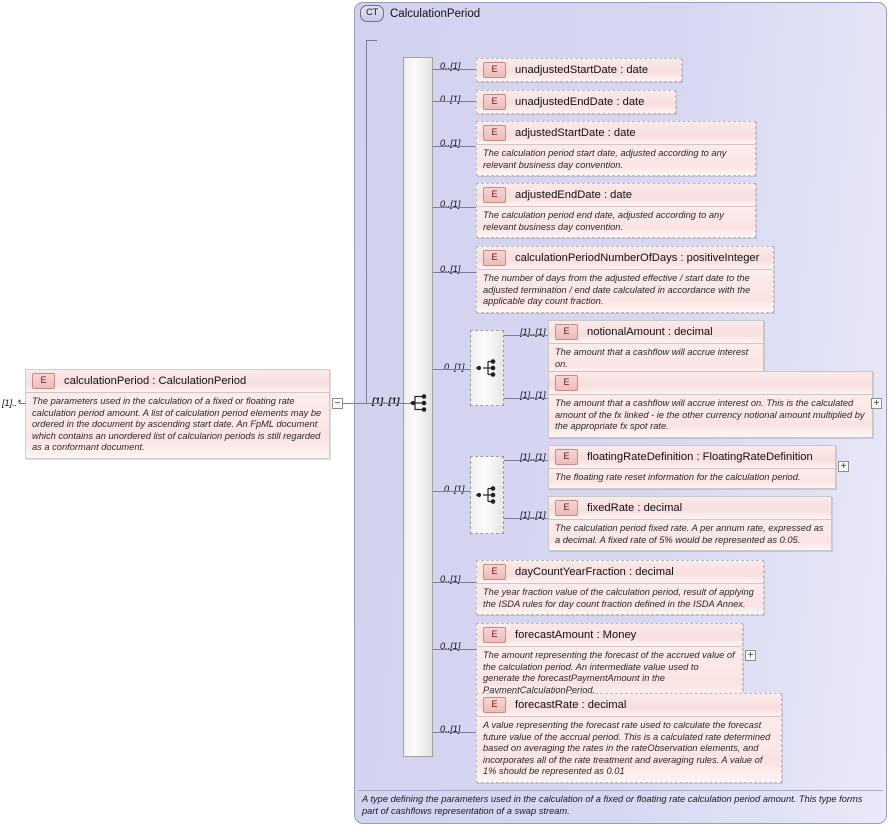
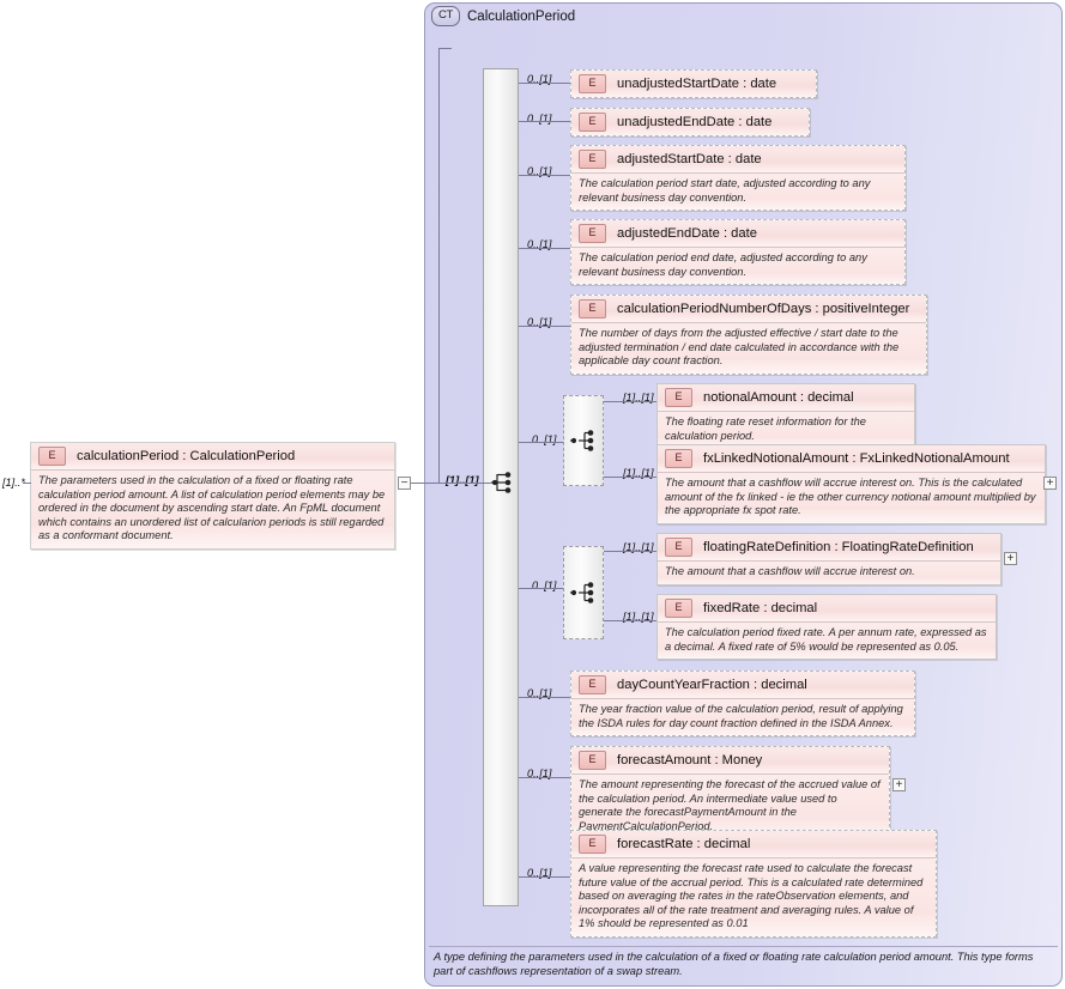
  CT
  CalculationPeriod
  [1]..[1]
  E
  calculationPeriod : CalculationPeriod
  The parameters used in the calculation of a fixed or floating rate calculation period amount. A list of calculation period elements may be ordered in the document by ascending start date. An FpML document which contains an unordered list of calcularion periods is still regarded as a conformant document.
  [1]..
  −
  0..[1]
  0..[1]
  E
  unadjustedStartDate : date
  0..[1]
  E
  unadjustedEndDate : date
  0..[1]
  E
  adjustedStartDate : date
  The calculation period start date, adjusted according to any relevant business day convention.
  0..[1]
  E
  adjustedEndDate : date
  The calculation period end date, adjusted according to any relevant business day convention.
  0..[1]
  E
  calculationPeriodNumberOfDays : positiveInteger
  The number of days from the adjusted effective / start date to the adjusted termination / end date calculated in accordance with the applicable day count fraction.
  0..[1]
  E
  notionalAmount : decimal
- The amount that a cashflow will accrue interest on.
+ The floating rate reset information for the calculation period.
  [1]..[1]
  E
+ fxLinkedNotionalAmount : FxLinkedNotionalAmount
  The amount that a cashflow will accrue interest on. This is the calculated amount of the fx linked - ie the other currency notional amount multiplied by the appropriate fx spot rate.
  [1]..[1]
  +
  E
  floatingRateDefinition : FloatingRateDefinition
- The floating rate reset information for the calculation period.
+ The amount that a cashflow will accrue interest on.
  [1]..[1]
  +
  E
  fixedRate : decimal
  The calculation period fixed rate. A per annum rate, expressed as a decimal. A fixed rate of 5% would be represented as 0.05.
  [1]..[1]
  E
  dayCountYearFraction : decimal
  The year fraction value of the calculation period, result of applying the ISDA rules for day count fraction defined in the ISDA Annex.
  0..[1]
  E
  forecastAmount : Money
  The amount representing the forecast of the accrued value of the calculation period. An intermediate value used to generate the forecastPaymentAmount in the PaymentCalculationPeriod.
  0..[1]
  +
  E
  forecastRate : decimal
  A value representing the forecast rate used to calculate the forecast future value of the accrual period. This is a calculated rate determined based on averaging the rates in the rateObservation elements, and incorporates all of the rate treatment and averaging rules. A value of 1% should be represented as 0.01
  0..[1]
  A type defining the parameters used in the calculation of a fixed or floating rate calculation period amount. This type forms part of cashflows representation of a swap stream.
